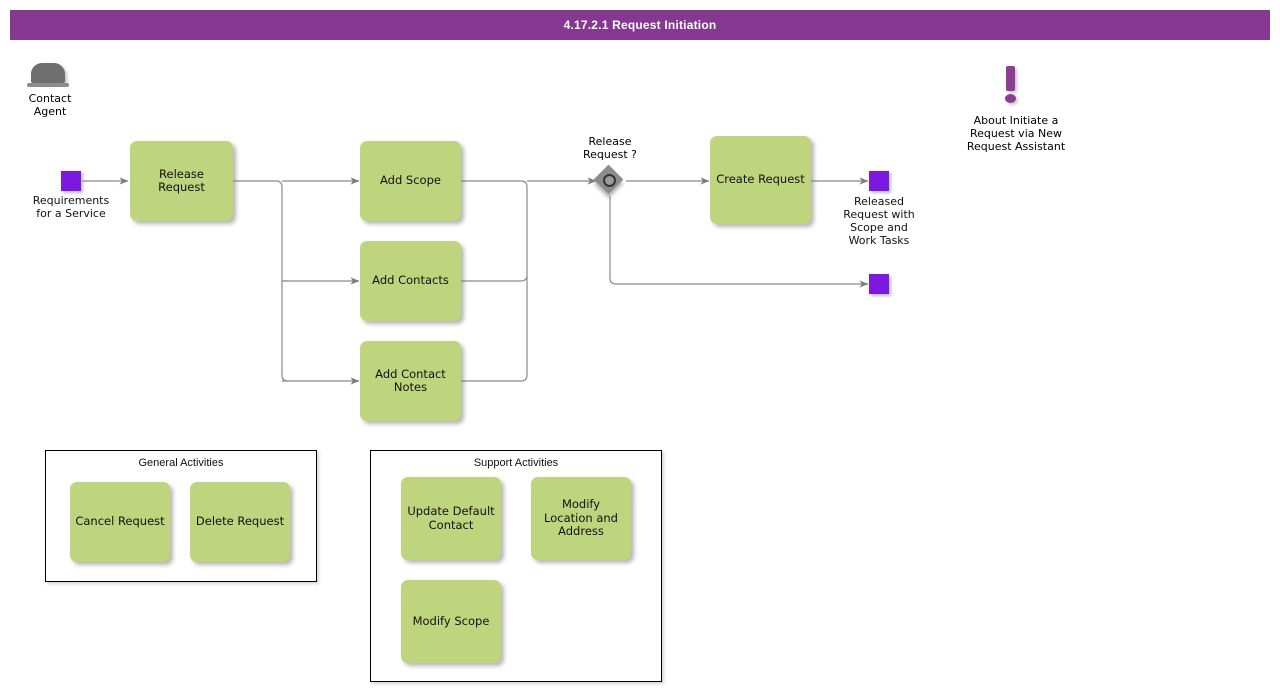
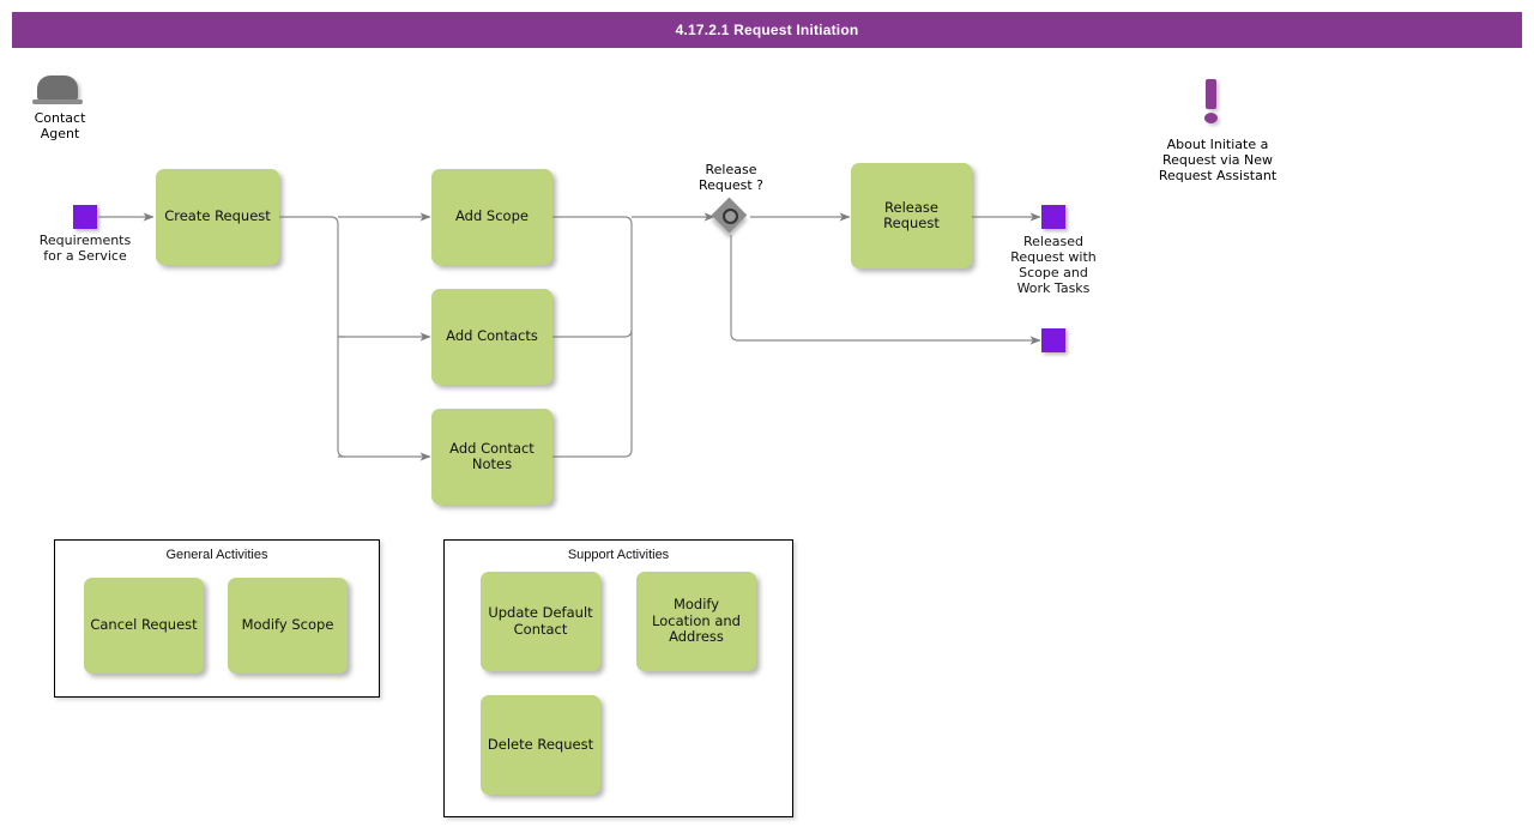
  4.17.2.1 Request Initiation
  Contact
  Agent
  Requirements
  for a Service
- Release Request
+ Create Request
  Add Scope
  Add Contacts
  Add Contact Notes
- Create Request
+ Release Request
  Release
  Request ?
  Released
  Request with
  Scope and
  Work Tasks
  About Initiate a
  Request via New
  Request Assistant
  General Activities
  Cancel Request
- Delete Request
+ Modify Scope
  Support Activities
  Update Default Contact
  Modify Location and Address
- Modify Scope
+ Delete Request
